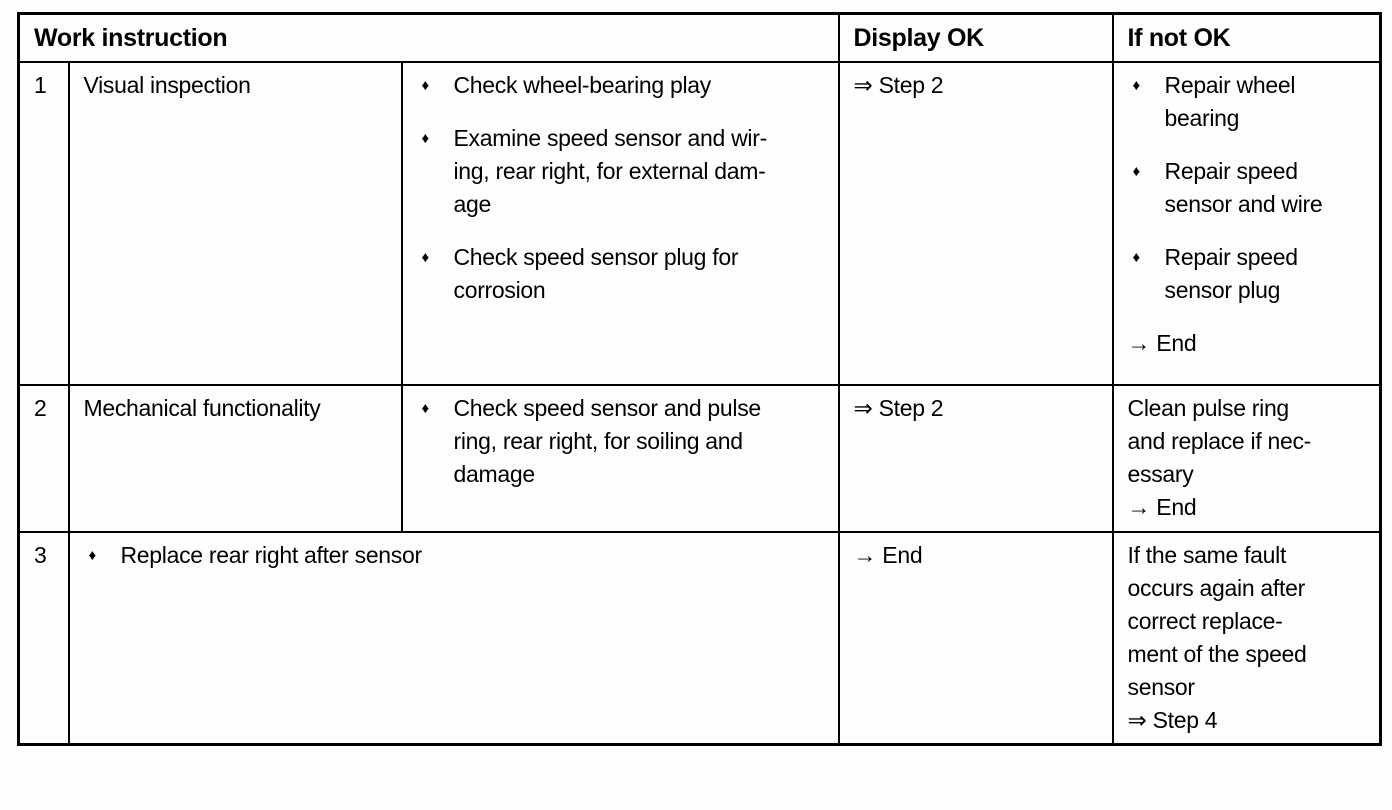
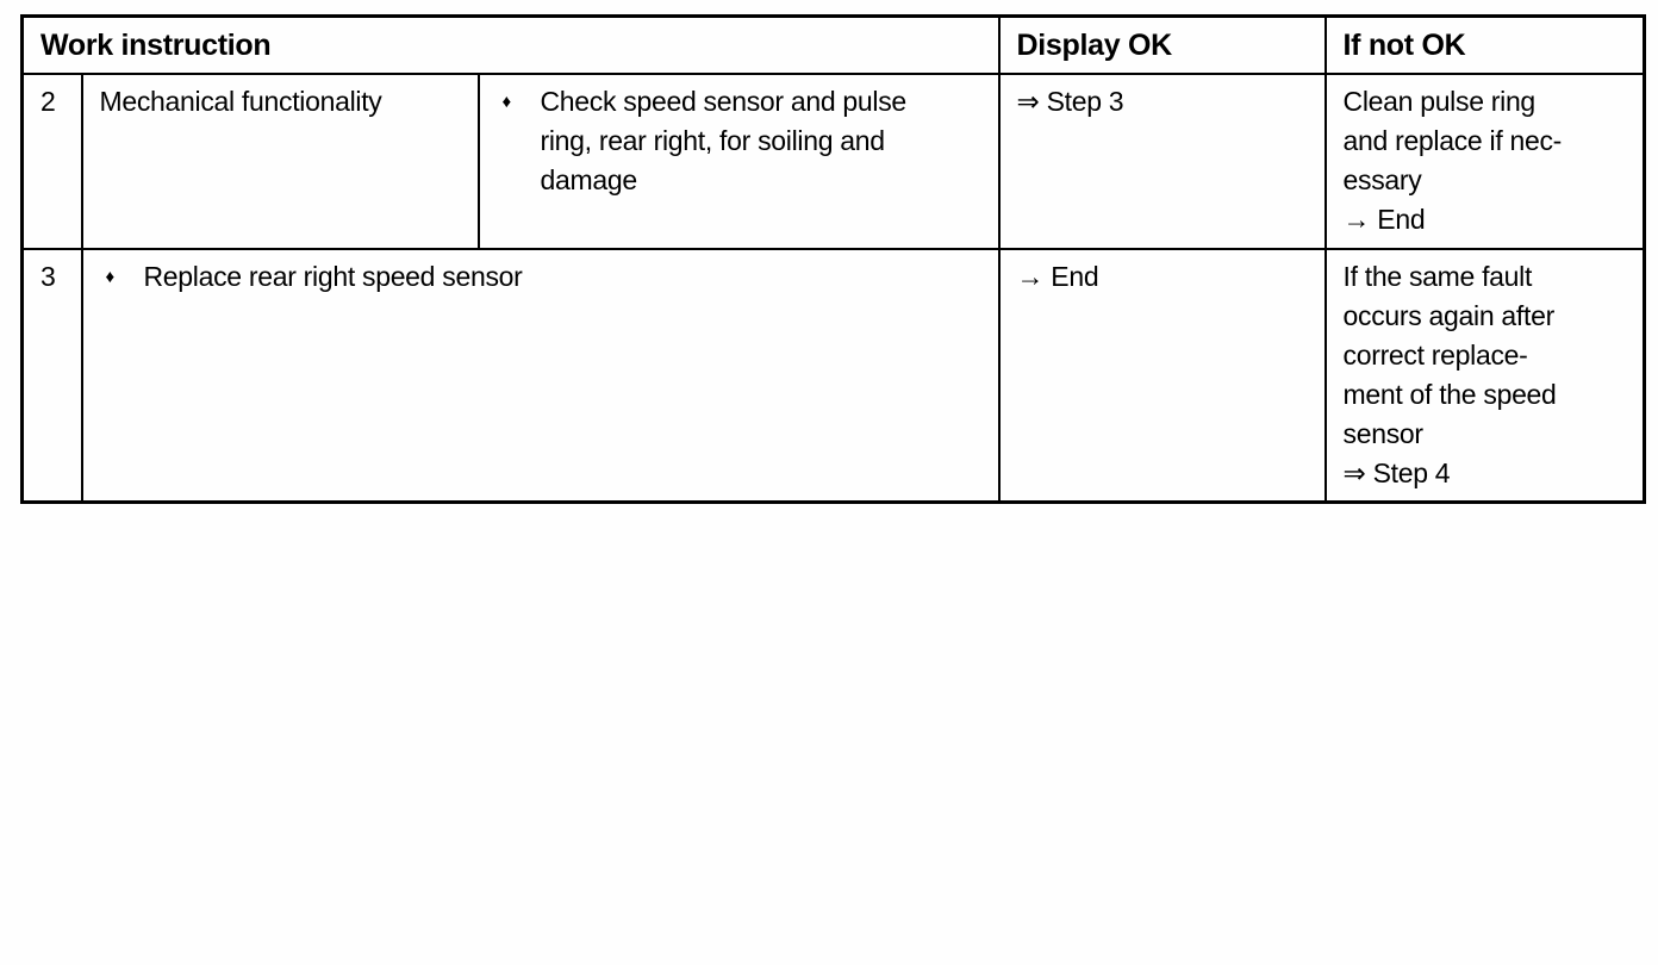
  Work instruction	Display OK	If not OK
- 1	Visual inspection	♦ Check wheel-bearing play ♦ Examine speed sensor and wir- ing, rear right, for external dam- age ♦ Check speed sensor plug for corrosion	⇒ Step 2	♦ Repair wheel bearing ♦ Repair speed sensor and wire ♦ Repair speed sensor plug → End
- 2	Mechanical functionality	♦ Check speed sensor and pulse ring, rear right, for soiling and damage	⇒ Step 2	Clean pulse ring and replace if nec- essary → End
+ 2	Mechanical functionality	♦ Check speed sensor and pulse ring, rear right, for soiling and damage	⇒ Step 3	Clean pulse ring and replace if nec- essary → End
- 3	♦ Replace rear right after sensor	→ End	If the same fault occurs again after correct replace- ment of the speed sensor ⇒ Step 4
+ 3	♦ Replace rear right speed sensor	→ End	If the same fault occurs again after correct replace- ment of the speed sensor ⇒ Step 4
